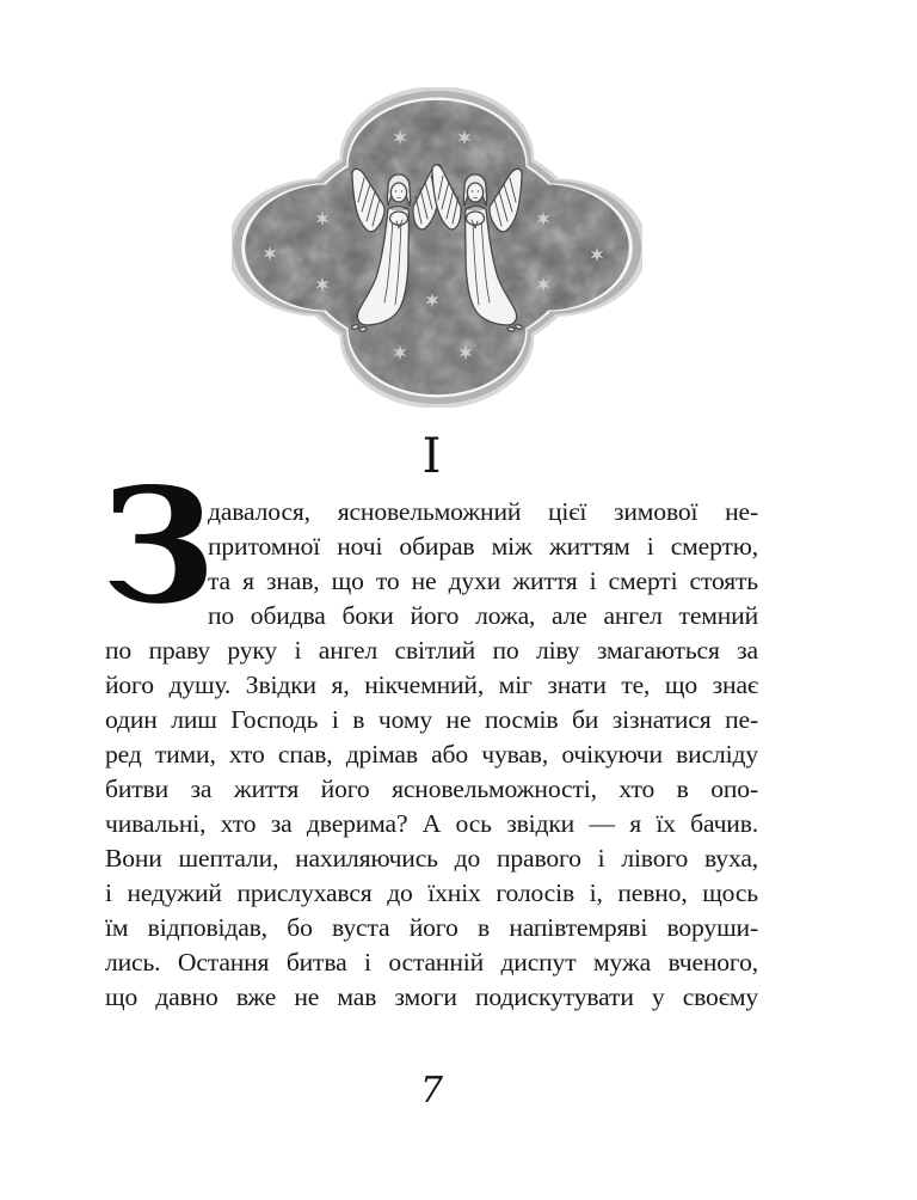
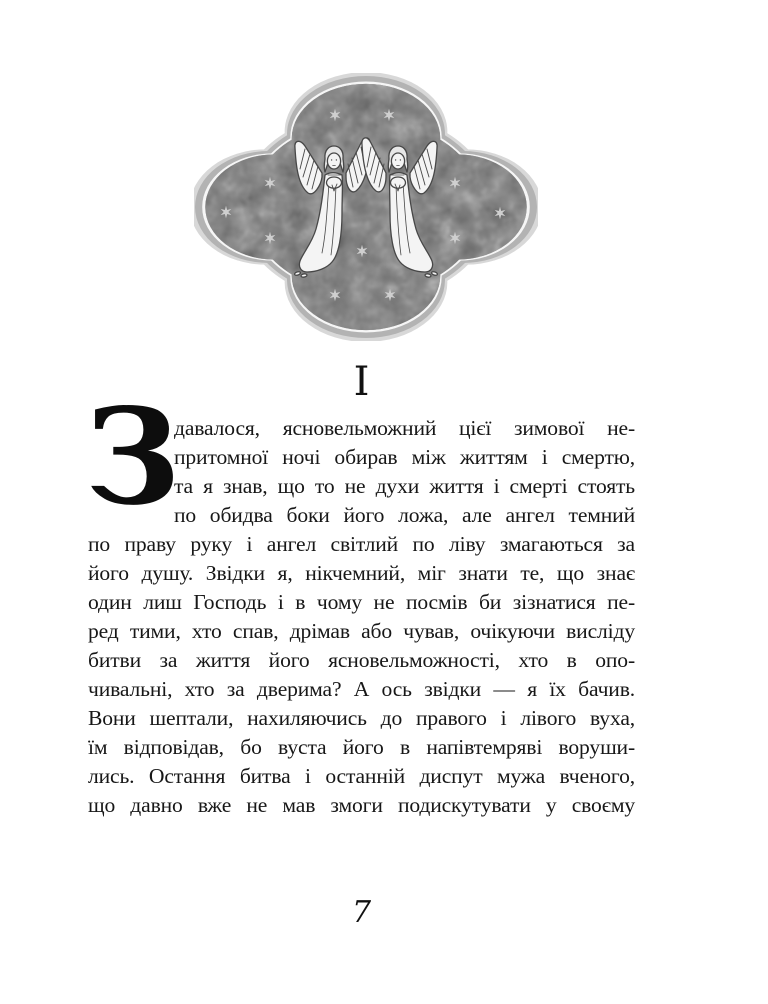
  I
  З
  давалося, ясновельможний цієї зимової не-
  притомної ночі обирав між життям і смертю,
  та я знав, що то не духи життя і смерті стоять
  по обидва боки його ложа, але ангел темний
  по праву руку і ангел світлий по ліву змагаються за
  його душу. Звідки я, нікчемний, міг знати те, що знає
  один лиш Господь і в чому не посмів би зізнатися пе-
  ред тими, хто спав, дрімав або чував, очікуючи висліду
  битви за життя його ясновельможності, хто в опо-
  чивальні, хто за дверима? А ось звідки — я їх бачив.
  Вони шептали, нахиляючись до правого і лівого вуха,
- і недужий прислухався до їхніх голосів і, певно, щось
  їм відповідав, бо вуста його в напівтемряві воруши-
  лись. Остання битва і останній диспут мужа вченого,
  що давно вже не мав змоги подискутувати у своєму
  7
